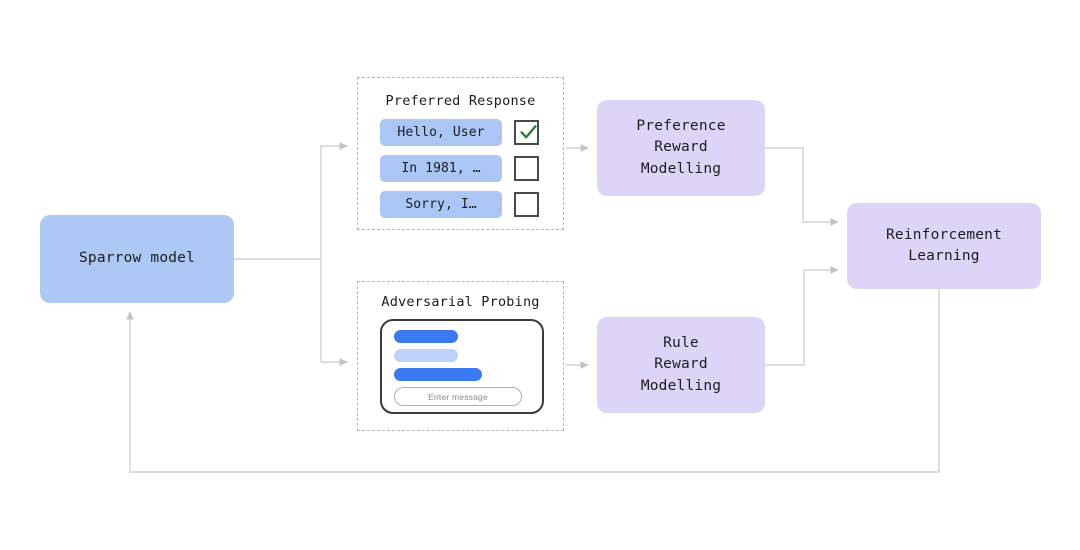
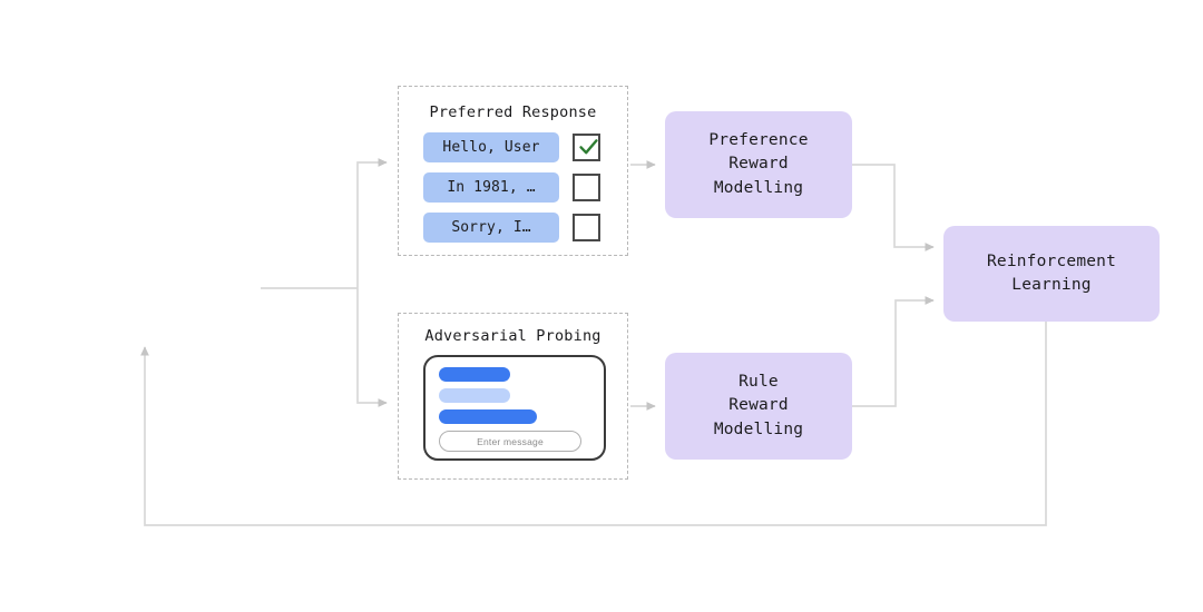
- Sparrow model
  Preferred Response
  Hello, User
  In 1981, …
  Sorry, I…
  Adversarial Probing
  Enter message
  Preference
  Reward
  Modelling
  Rule
  Reward
  Modelling
  Reinforcement
  Learning
